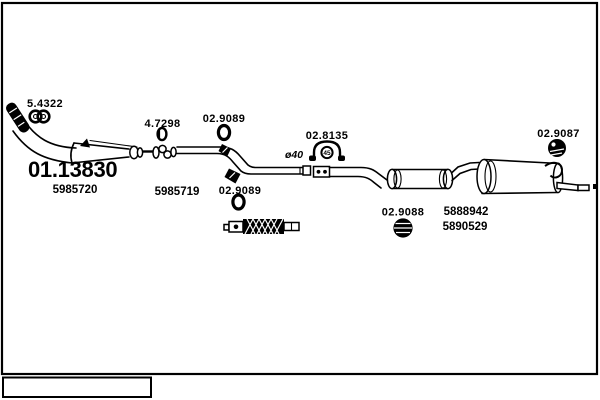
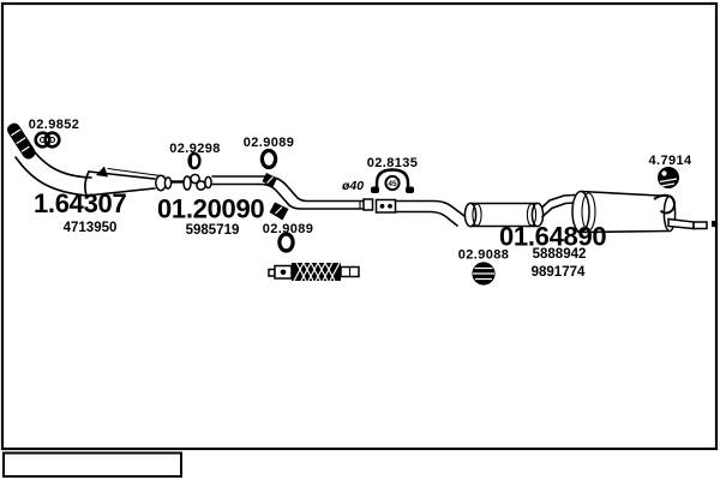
- 5.4322
+ 02.9852
- 4.7298
+ 02.9298
  02.9089
  02.9089
  02.8135
  02.9088
- 02.9087
+ 4.7914
  ø40
- 01.13830
+ 1.64307
+ 01.20090
+ 01.64890
- 5985720
+ 4713950
  5985719
  5888942
- 5890529
+ 9891774
